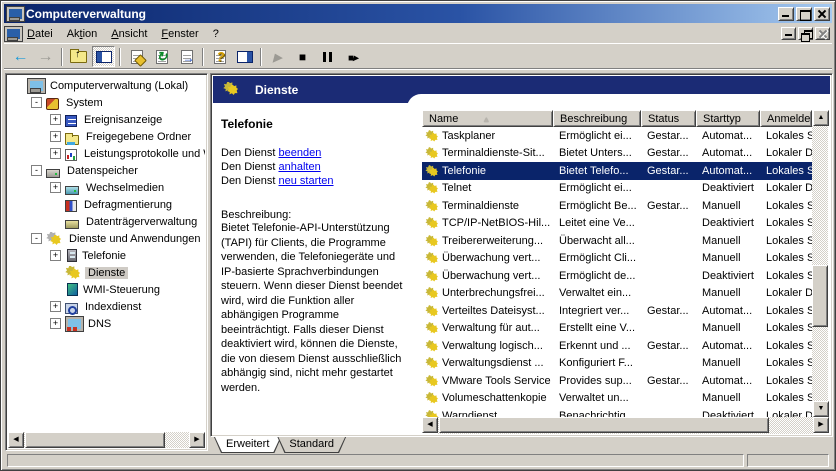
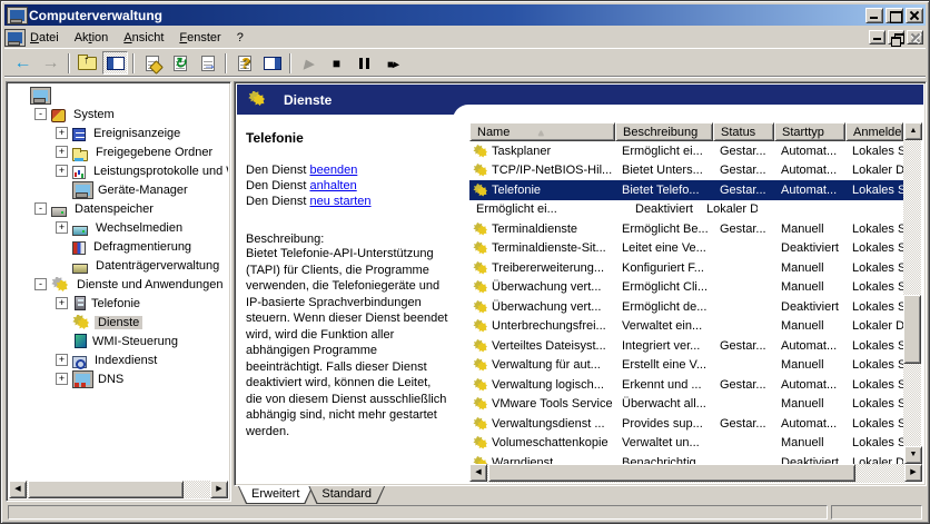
  Computerverwaltung
  Datei
  Aktion
  Ansicht
  Fenster
  ?
- Computerverwaltung (Lokal)
  -
  System
  +
  Ereignisanzeige
  +
  Freigegebene Ordner
  +
  Leistungsprotokolle und
+ Geräte-Manager
  -
  Datenspeicher
  +
  Wechselmedien
  Defragmentierung
  Datenträgerverwaltung
  -
  Dienste und Anwendungen
  +
  Telefonie
  Dienste
  WMI-Steuerung
  +
  Indexdienst
  +
  DNS
  Dienste
  Telefonie
  Den Dienst beenden
  Den Dienst anhalten
  Den Dienst neu starten
  Beschreibung:
- Bietet Telefonie-API-Unterstützung (TAPI) für Clients, die Programme verwenden, die Telefoniegeräte und IP-basierte Sprachverbindungen steuern. Wenn dieser Dienst beendet wird, wird die Funktion aller abhängigen Programme beeinträchtigt. Falls dieser Dienst deaktiviert wird, können die Dienste, die von diesem Dienst ausschließlich abhängig sind, nicht mehr gestartet werden.
+ Bietet Telefonie-API-Unterstützung (TAPI) für Clients, die Programme verwenden, die Telefoniegeräte und IP-basierte Sprachverbindungen steuern. Wenn dieser Dienst beendet wird, wird die Funktion aller abhängigen Programme beeinträchtigt. Falls dieser Dienst deaktiviert wird, können die Leitet, die von diesem Dienst ausschließlich abhängig sind, nicht mehr gestartet werden.
  Name
  ▲
  Beschreibung
  Status
  Starttyp
  Anmelde
  Taskplaner
  Ermöglicht ei...
  Gestar...
  Automat...
  Lokales S
- Terminaldienste-Sit...
+ TCP/IP-NetBIOS-Hil...
  Bietet Unters...
  Gestar...
  Automat...
  Lokaler D
  Telefonie
  Bietet Telefo...
  Gestar...
  Automat...
  Lokales S
- Telnet
  Ermöglicht ei...
  Deaktiviert
  Lokaler D
  Terminaldienste
  Ermöglicht Be...
  Gestar...
  Manuell
  Lokales S
- TCP/IP-NetBIOS-Hil...
+ Terminaldienste-Sit...
  Leitet eine Ve...
  Deaktiviert
  Lokales S
  Treibererweiterung...
- Überwacht all...
+ Konfiguriert F...
  Manuell
  Lokales S
  Überwachung vert...
  Ermöglicht Cli...
  Manuell
  Lokales S
  Überwachung vert...
  Ermöglicht de...
  Deaktiviert
  Lokales S
  Unterbrechungsfrei...
  Verwaltet ein...
  Manuell
  Lokaler D
  Verteiltes Dateisyst...
  Integriert ver...
  Gestar...
  Automat...
  Lokales S
  Verwaltung für aut...
  Erstellt eine V...
  Manuell
  Lokales S
  Verwaltung logisch...
  Erkennt und ...
  Gestar...
  Automat...
  Lokales S
- Verwaltungsdienst ...
+ VMware Tools Service
- Konfiguriert F...
+ Überwacht all...
  Manuell
  Lokales S
- VMware Tools Service
+ Verwaltungsdienst ...
  Provides sup...
  Gestar...
  Automat...
  Lokales S
  Volumeschattenkopie
  Verwaltet un...
  Manuell
  Lokales S
  Warndienst
  Benachrichtig...
  Deaktiviert
  Lokaler D
  Erweitert
  Standard
